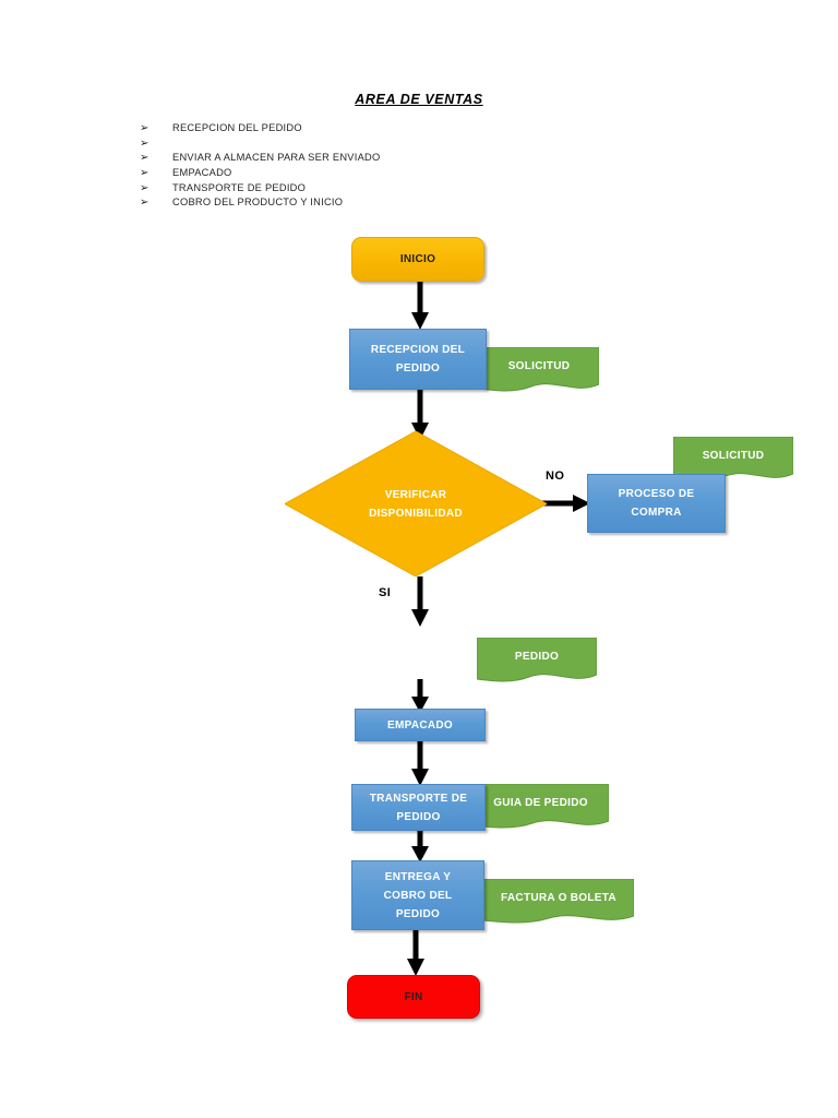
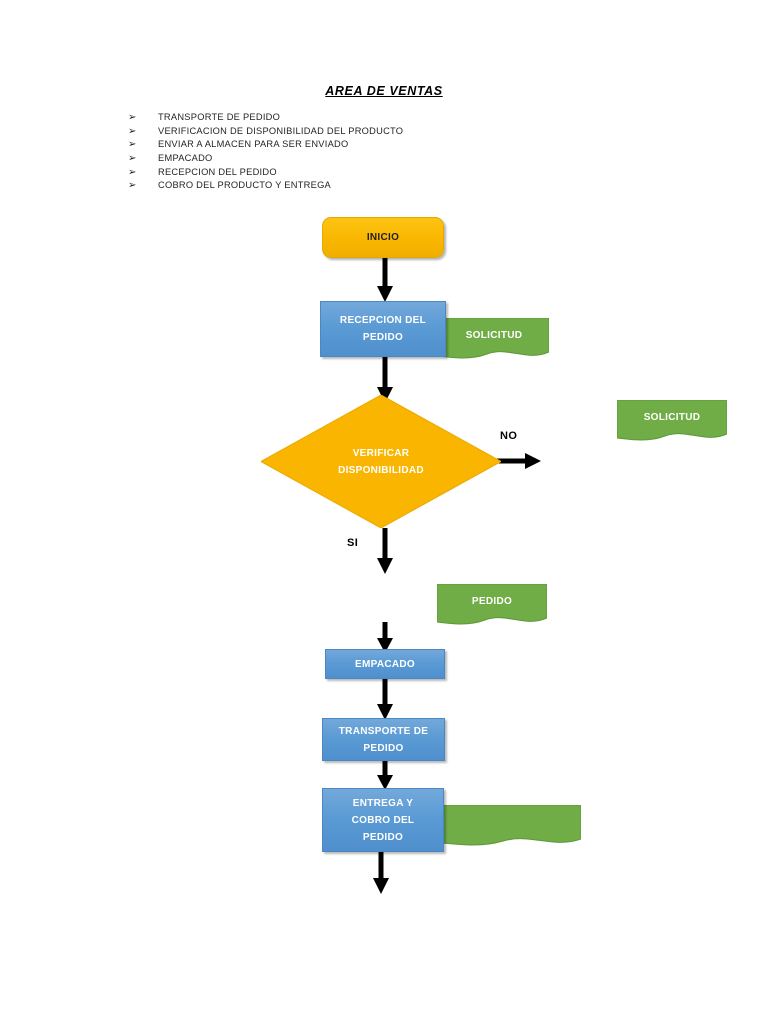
  AREA DE VENTAS
  ➢
- RECEPCION DEL PEDIDO
+ TRANSPORTE DE PEDIDO
  ➢
+ VERIFICACION DE DISPONIBILIDAD DEL PRODUCTO
  ➢
  ENVIAR A ALMACEN PARA SER ENVIADO
  ➢
  EMPACADO
  ➢
- TRANSPORTE DE PEDIDO
+ RECEPCION DEL PEDIDO
  ➢
- COBRO DEL PRODUCTO Y INICIO
+ COBRO DEL PRODUCTO Y ENTREGA
  NO
  SI
  SOLICITUD
  SOLICITUD
  PEDIDO
- GUIA DE PEDIDO
- FACTURA O BOLETA
  INICIO
  RECEPCION DEL
  PEDIDO
  VERIFICAR
  DISPONIBILIDAD
- PROCESO DE
- COMPRA
  EMPACADO
  TRANSPORTE DE
  PEDIDO
  ENTREGA Y
  COBRO DEL
  PEDIDO
- FIN
